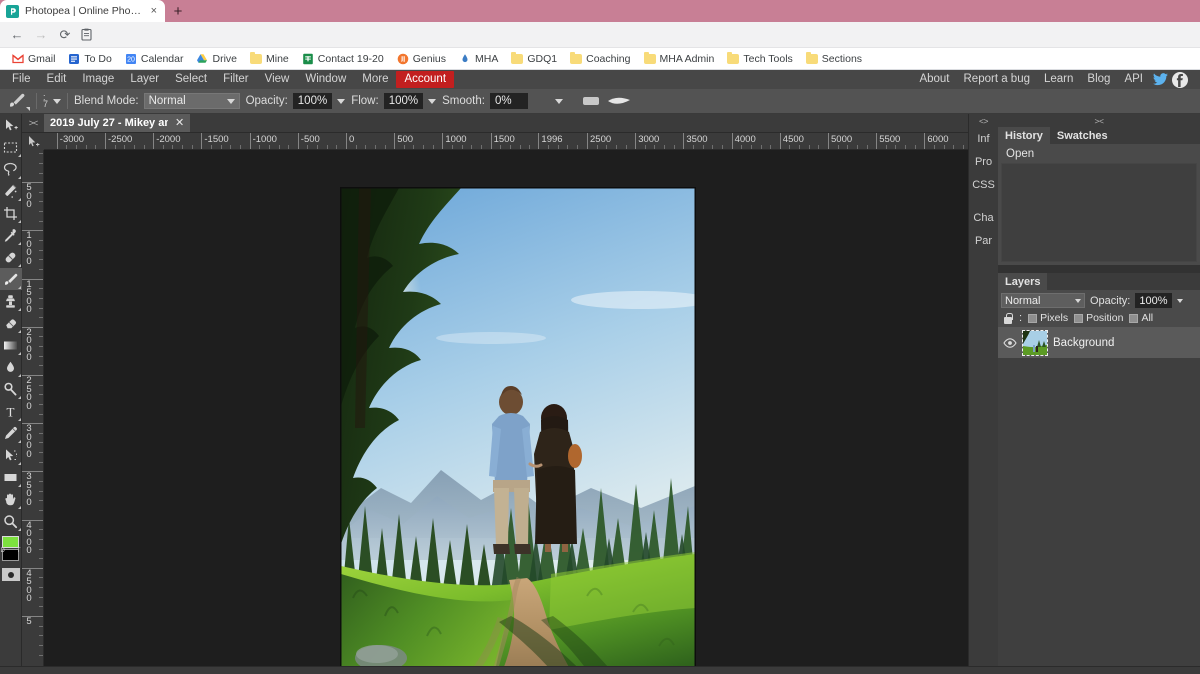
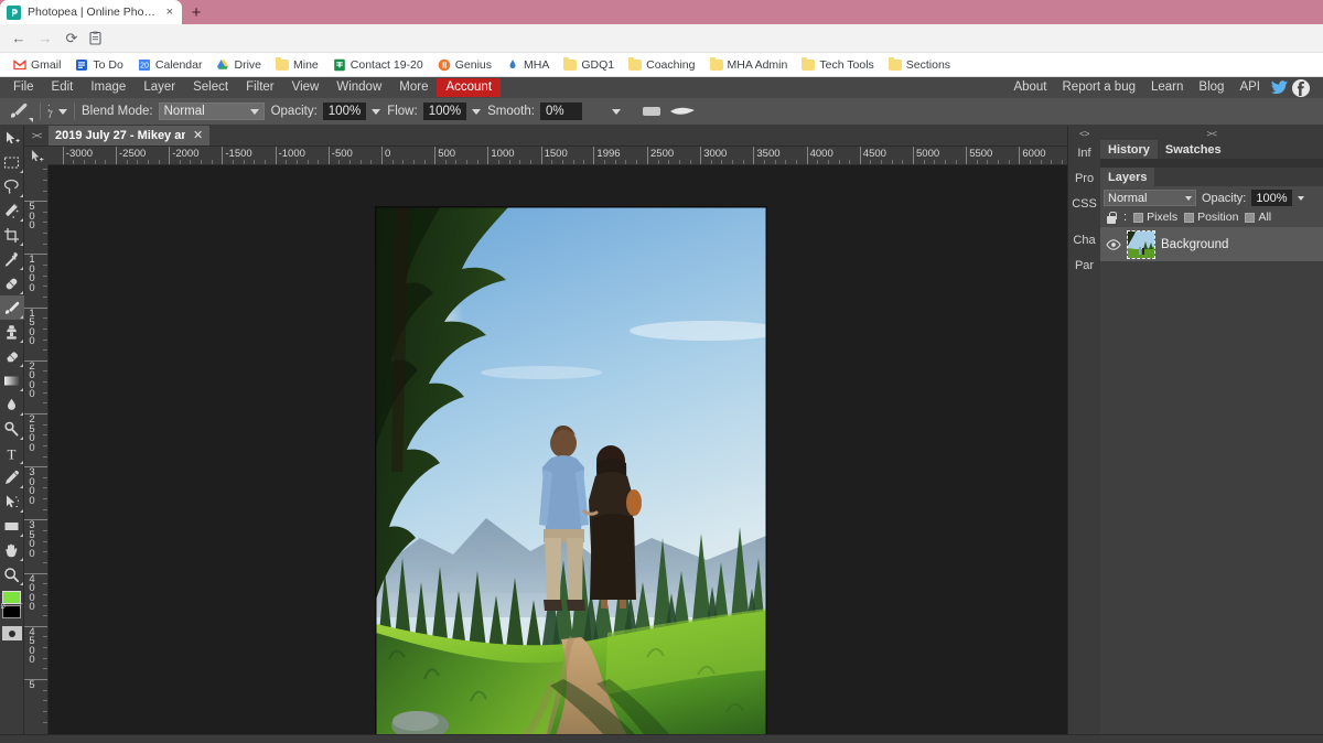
  Photopea | Online Photo
  ×
  +
  ←
  →
  ⟳
  Gmail
  To Do
  Calendar
  Drive
  Mine
  Contact 19-20
  Genius
  MHA
  GDQ1
  Coaching
  MHA Admin
  Tech Tools
  Sections
  File
  Edit
  Image
  Layer
  Select
  Filter
  View
  Window
  More
  Account
  About
  Report a bug
  Learn
  Blog
  API
  :
  7
  Blend Mode:
  Normal
  Opacity:
  100%
  Flow:
  100%
  Smooth:
  0%
  T
  ><
  2019 July 27 - Mikey an
  ✕
  -3000
  -2500
  -2000
  -1500
  -1000
  -500
  0
  500
  1000
  1500
  1996
  2500
  3000
  3500
  4000
  4500
  5000
  5500
  6000
  5
  0
  0
  1
  0
  0
  0
  1
  5
  0
  0
  2
  0
  0
  0
  2
  5
  0
  0
  3
  0
  0
  0
  3
  5
  0
  0
  4
  0
  0
  0
  4
  5
  0
  0
  5
  <>
  Inf
  Pro
  CSS
  Cha
  Par
  ><
  History
  Swatches
- Open
  Layers
  Normal
  Opacity:
  100%
  :
  Pixels
  Position
  All
  Background
